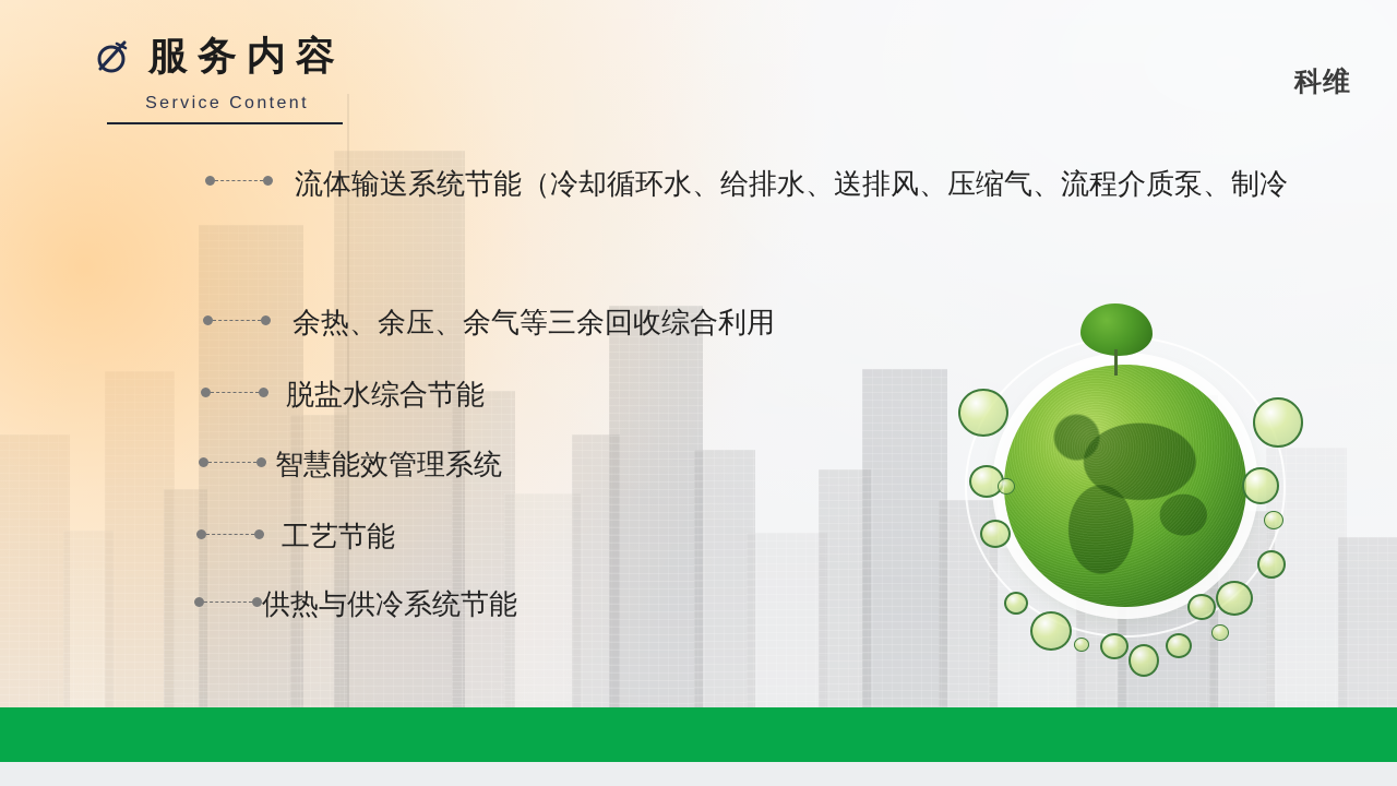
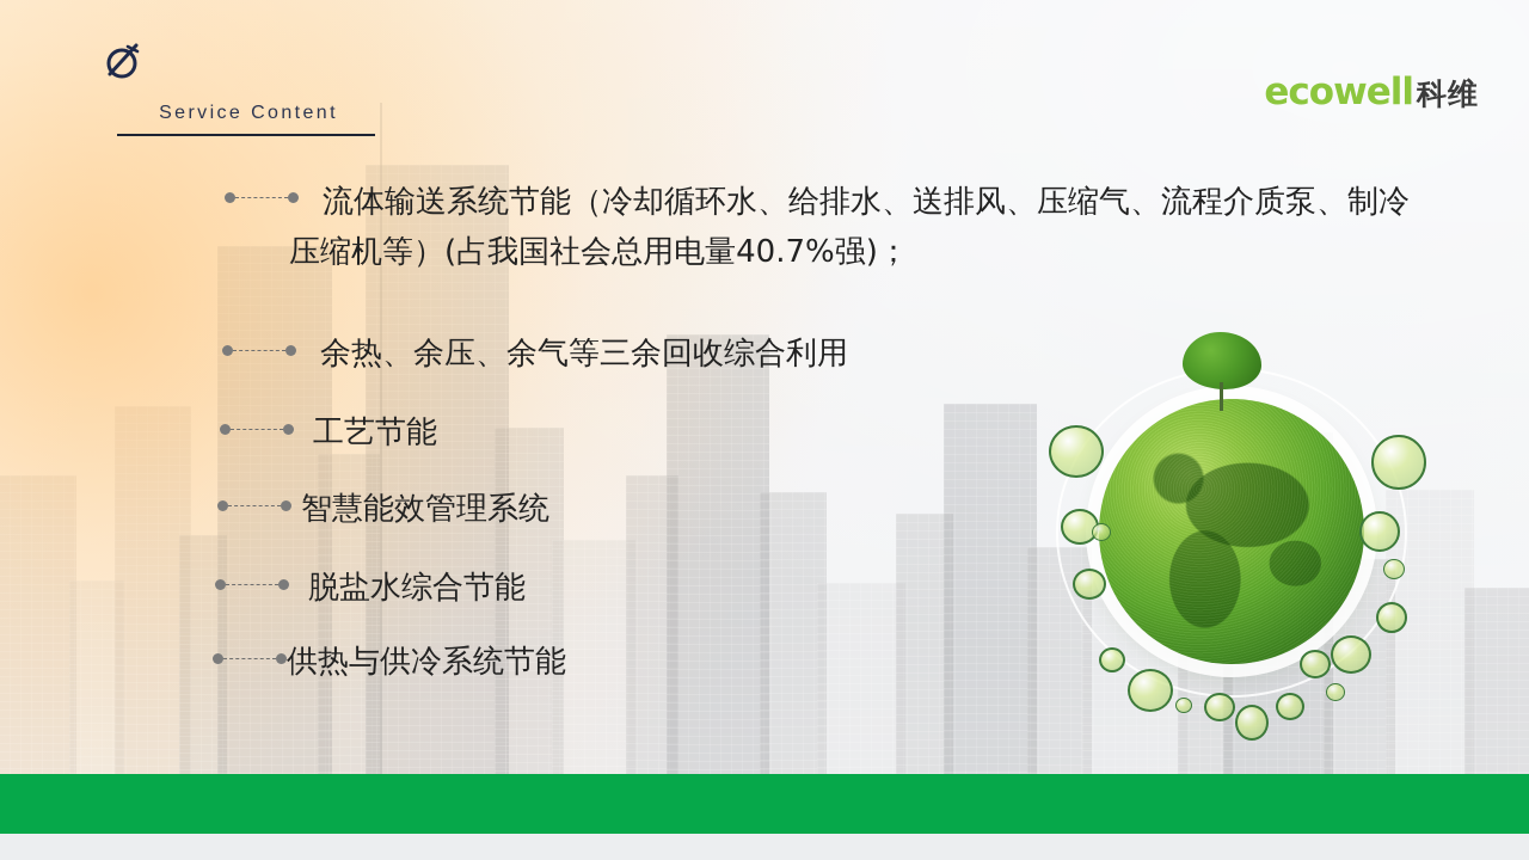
- 服务内容
  Service Content
+ ecowell
  科维
  流体输送系统节能（冷却循环水、给排水、送排风、压缩气、流程介质泵、制冷
+ 压缩机等）(占我国社会总用电量40.7%强)；
  余热、余压、余气等三余回收综合利用
- 脱盐水综合节能
+ 工艺节能
  智慧能效管理系统
- 工艺节能
+ 脱盐水综合节能
  供热与供冷系统节能
